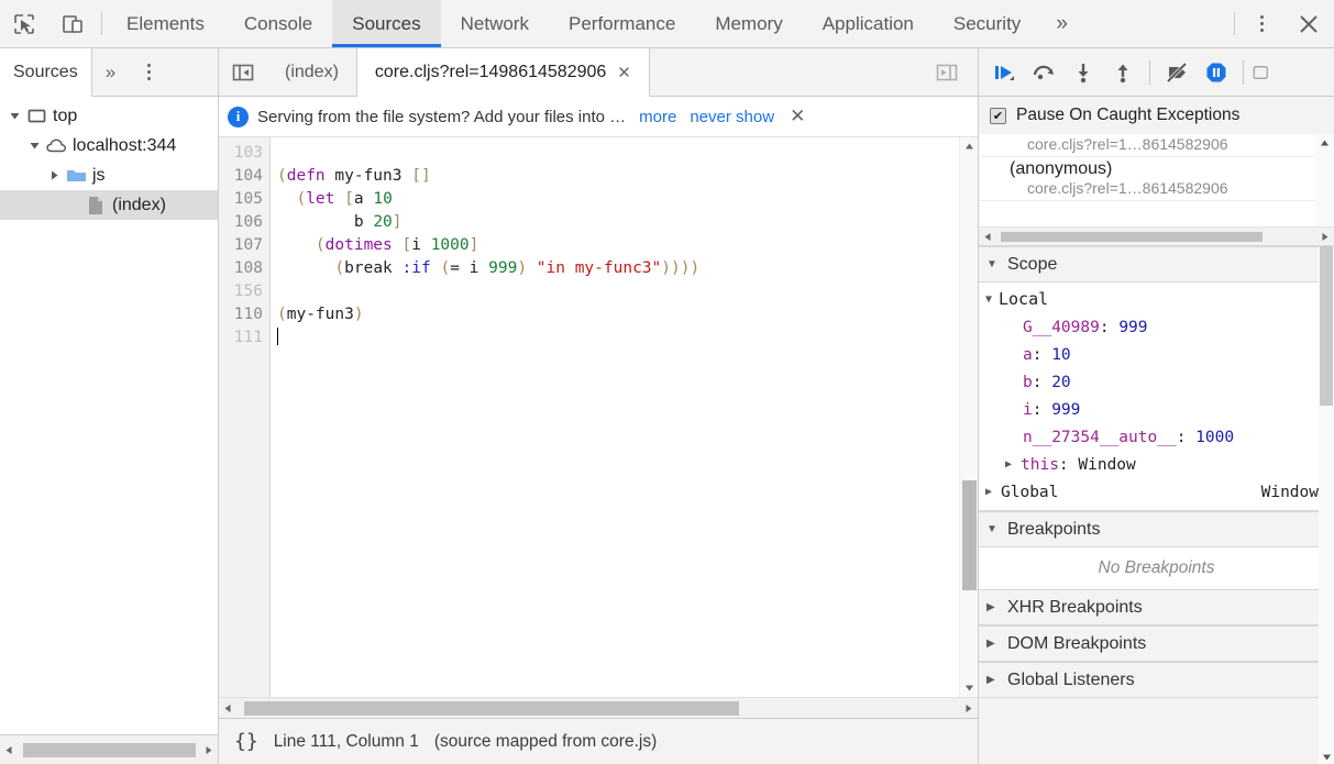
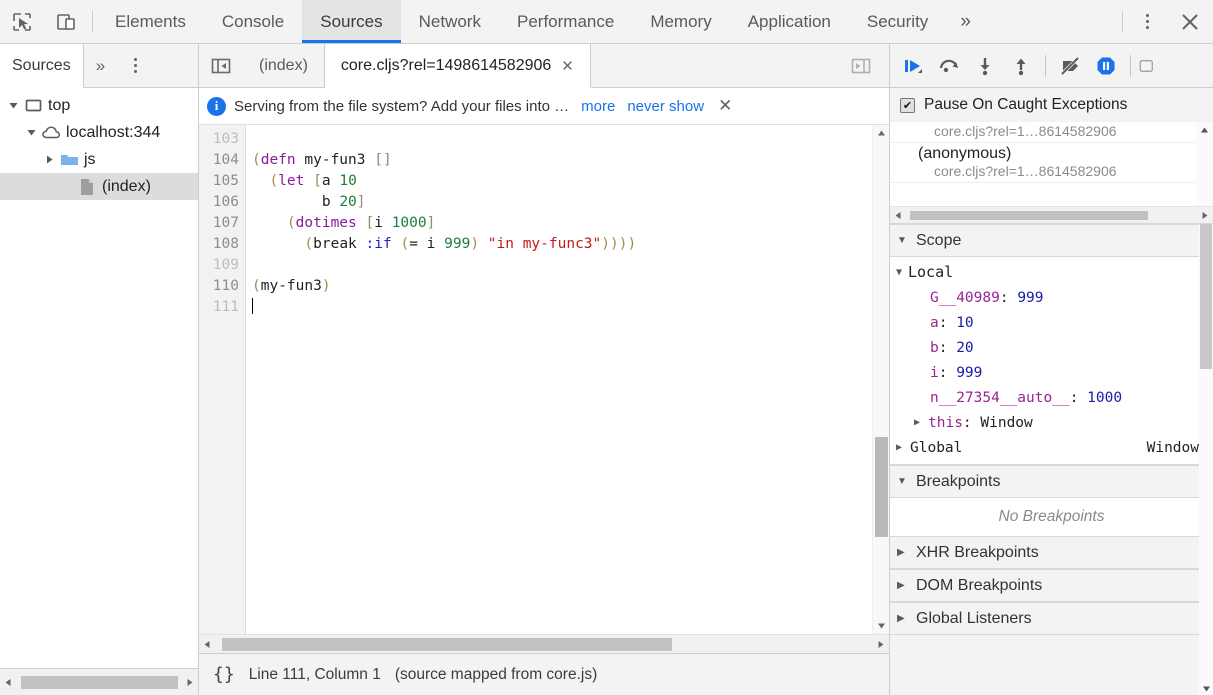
  Elements
  Console
  Sources
  Network
  Performance
  Memory
  Application
  Security
  »
  Sources
  »
  top
  localhost:344
  js
  (index)
  (index)
  core.cljs?rel=1498614582906
  ✕
  i
  Serving from the file system? Add your files into …
  more
  never show
  ✕
  103
  104
  105
  106
  107
  108
- 156
+ 109
  110
  111
  (defn my-fun3 []
  (let [a 10
  b 20]
  (dotimes [i 1000]
  (break :if (= i 999) "in my-func3"))))
  (my-fun3)
  {}
  Line 111, Column 1
  (source mapped from core.js)
  ✔
  Pause On Caught Exceptions
  core.cljs?rel=1…8614582906
  (anonymous)
  core.cljs?rel=1…8614582906
  ▼
  Scope
  ▼
  Local
  G__40989
  :
  999
  a
  :
  10
  b
  :
  20
  i
  :
  999
  n__27354__auto__
  :
  1000
  ▶
  this
  :
  Window
  ▶
  Global
  Window
  ▼
  Breakpoints
  No Breakpoints
  ▶
  XHR Breakpoints
  ▶
  DOM Breakpoints
  ▶
  Global Listeners
